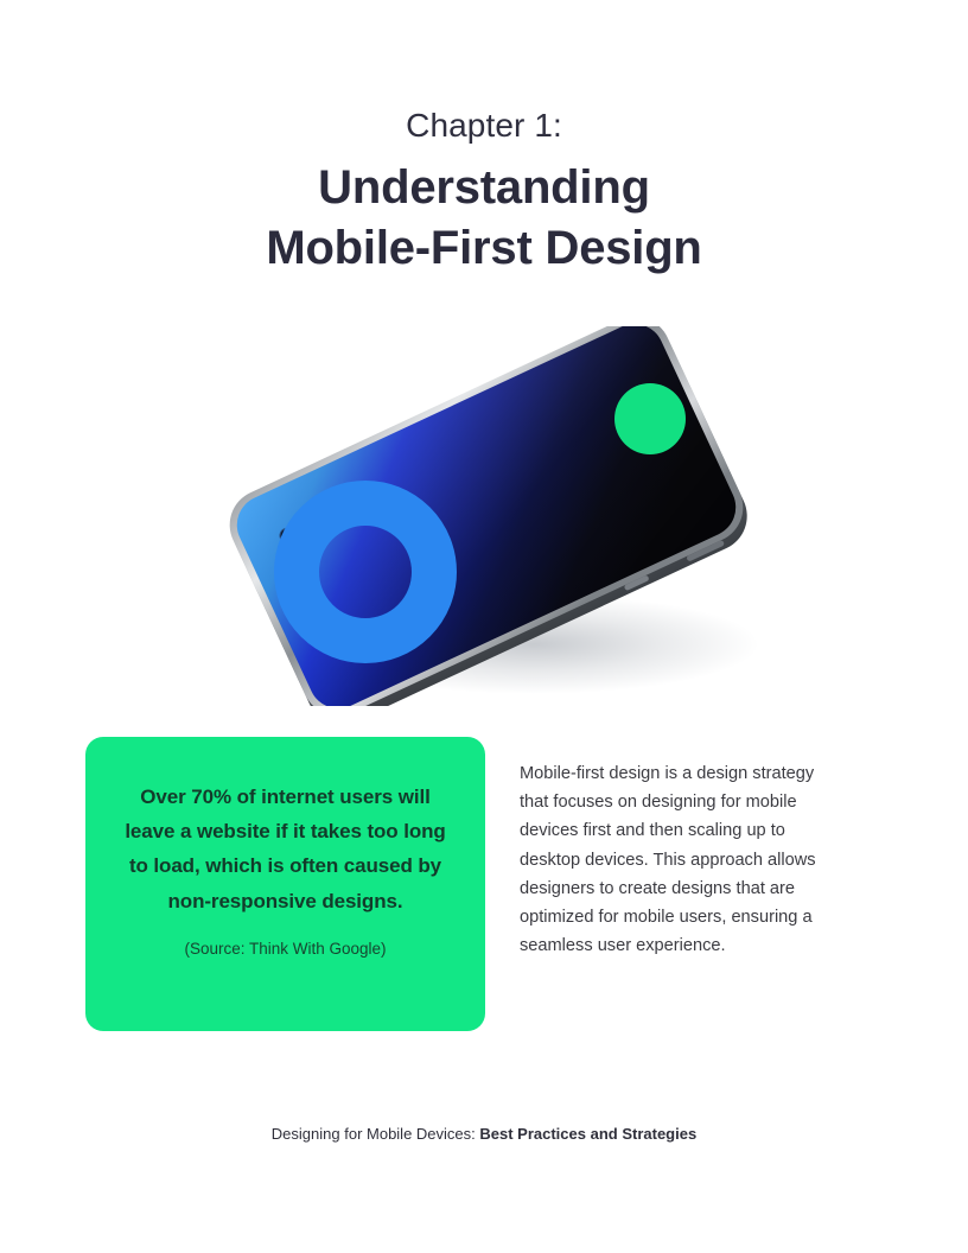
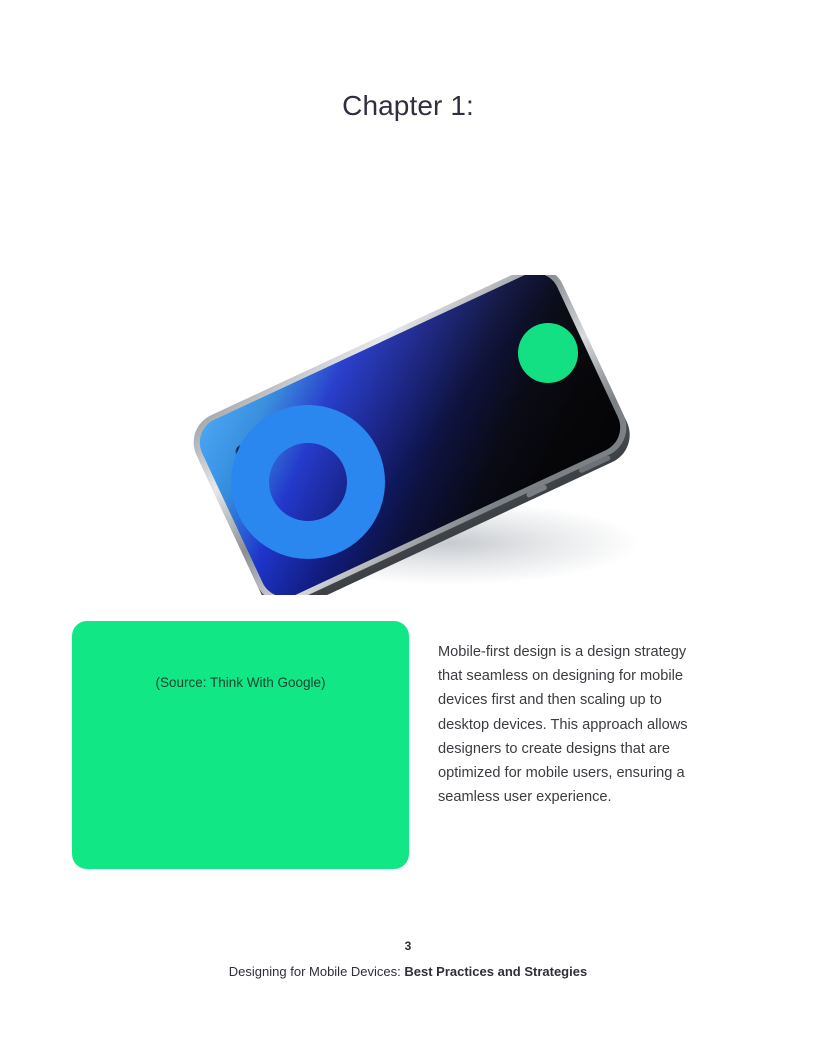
  Chapter 1:
- Understanding
- Mobile-First Design
- Over 70% of internet users will leave a website if it takes too long to load, which is often caused by non-responsive designs.
  (Source: Think With Google)
- Mobile-first design is a design strategy that focuses on designing for mobile devices first and then scaling up to desktop devices. This approach allows designers to create designs that are optimized for mobile users, ensuring a seamless user experience.
+ Mobile-first design is a design strategy that seamless on designing for mobile devices first and then scaling up to desktop devices. This approach allows designers to create designs that are optimized for mobile users, ensuring a seamless user experience.
+ 3
  Designing for Mobile Devices: Best Practices and Strategies
